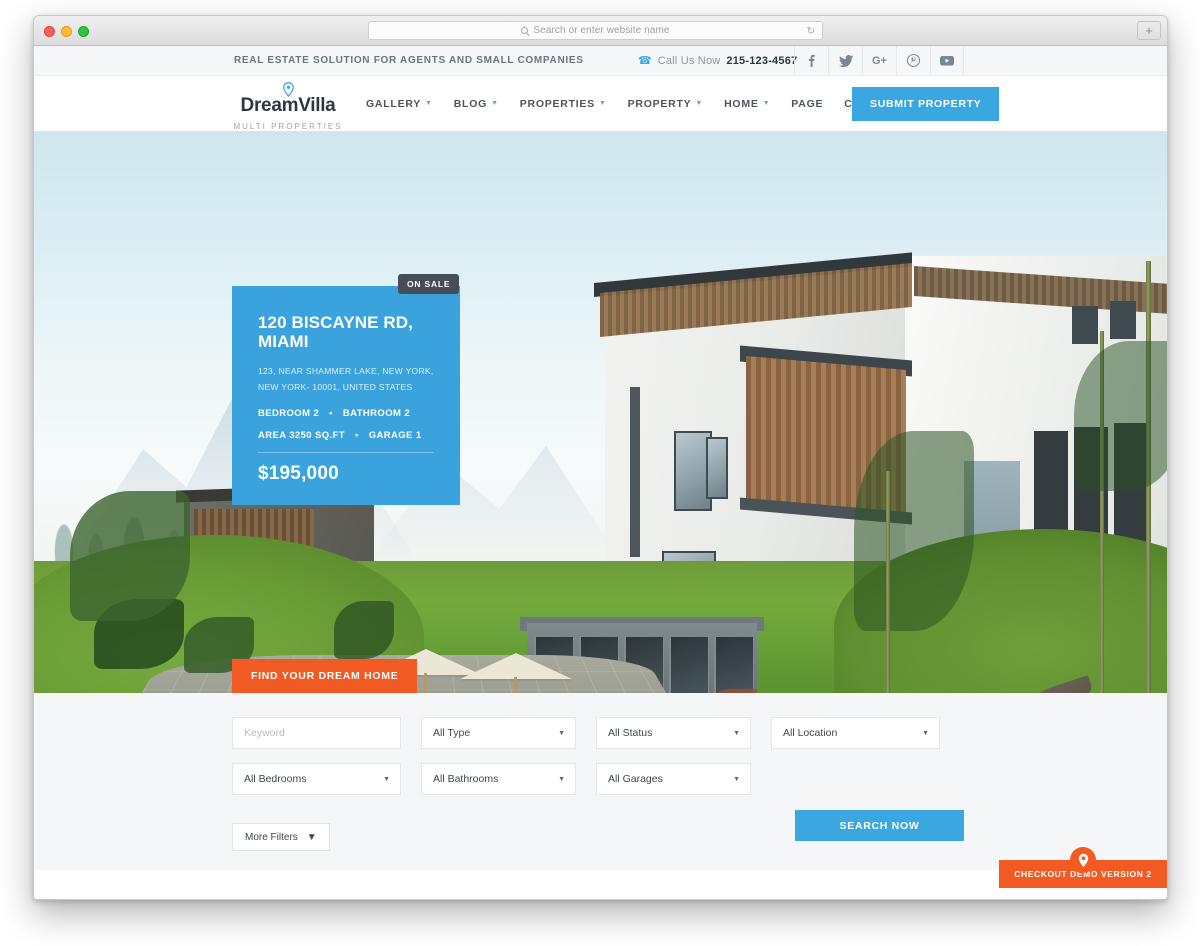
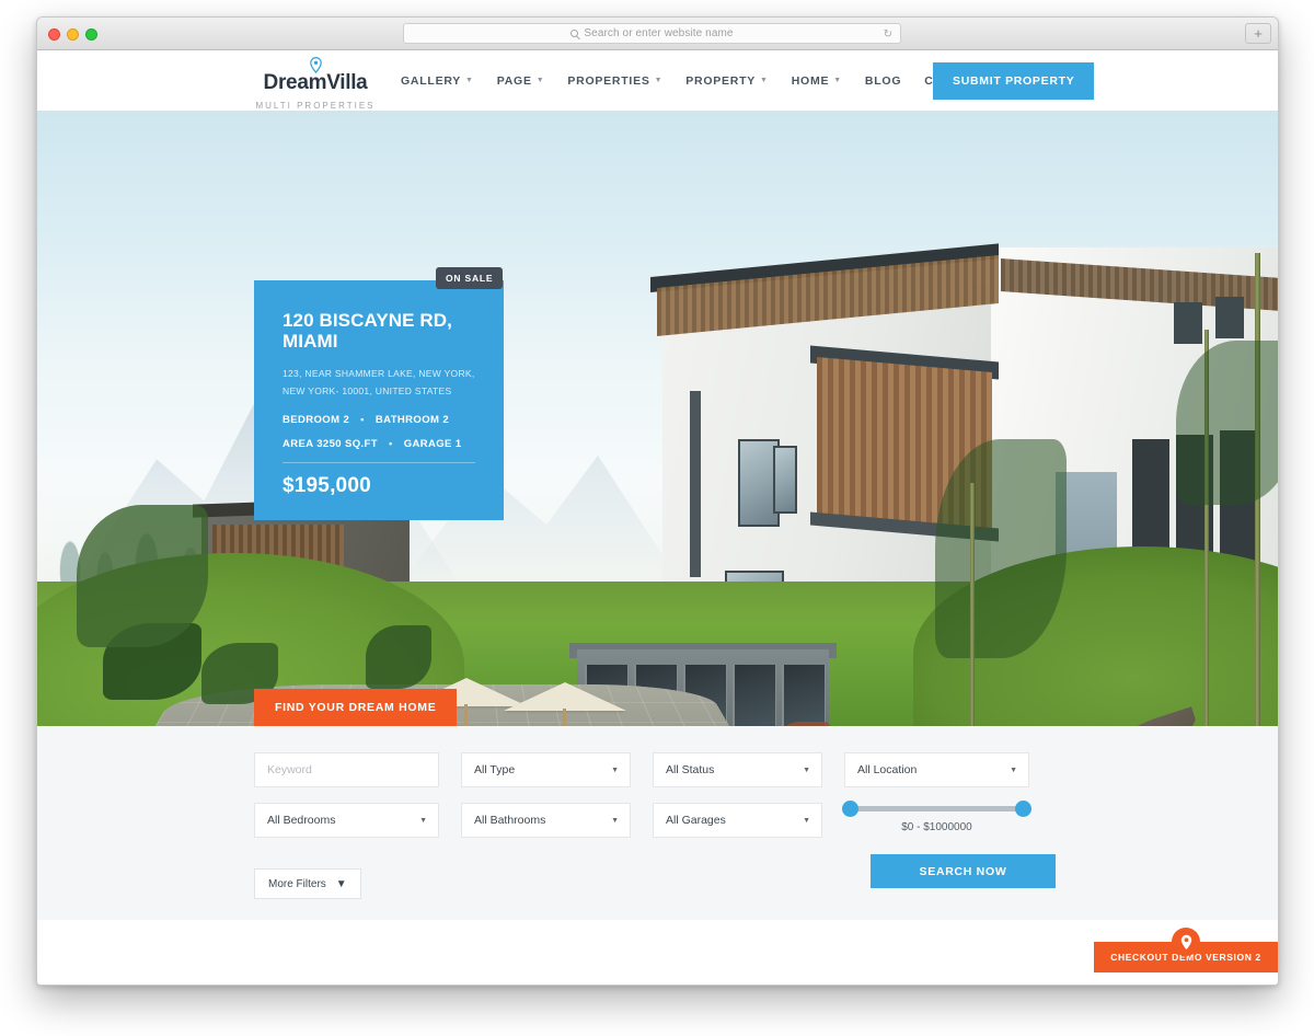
  Search or enter website name
  ↻
  +
- REAL ESTATE SOLUTION FOR AGENTS AND SMALL COMPANIES
- ☎
- Call Us Now
- 215-123-4567
- G+
  DreamVilla MULTI PROPERTIES
  GALLERY
- BLOG
+ PAGE
  PROPERTIES
  PROPERTY
  HOME
- PAGE
+ BLOG
  SUBMIT PROPERTY
  ON SALE
  120 BISCAYNE RD, MIAMI
  123, NEAR SHAMMER LAKE, NEW YORK, NEW YORK- 10001, UNITED STATES
  BEDROOM 2
  •
  BATHROOM 2
  AREA 3250 SQ.FT
  •
  GARAGE 1
  $195,000
  FIND YOUR DREAM HOME
  Keyword
  All Type
  All Status
  All Location
  All Bedrooms
  All Bathrooms
  All Garages
+ $0 - $1000000
  More Filters
  ▼
  SEARCH NOW
  CHECKOUT DEMO VERSION 2
